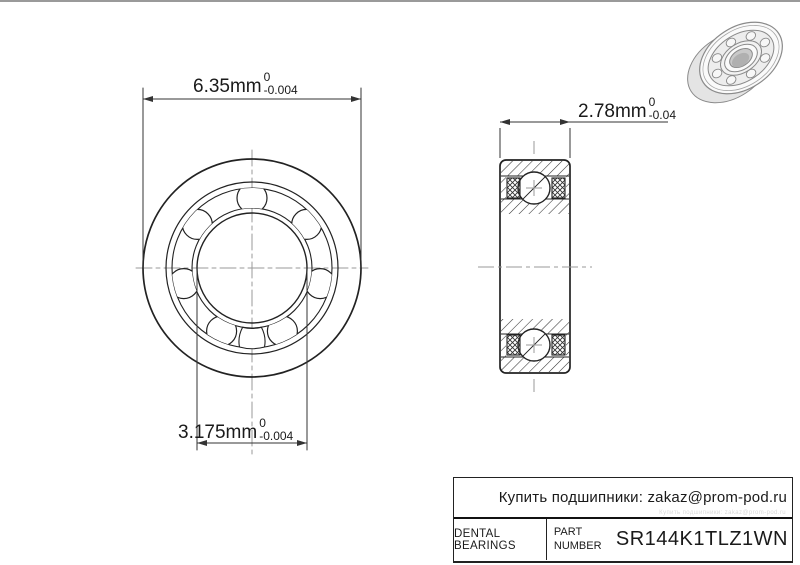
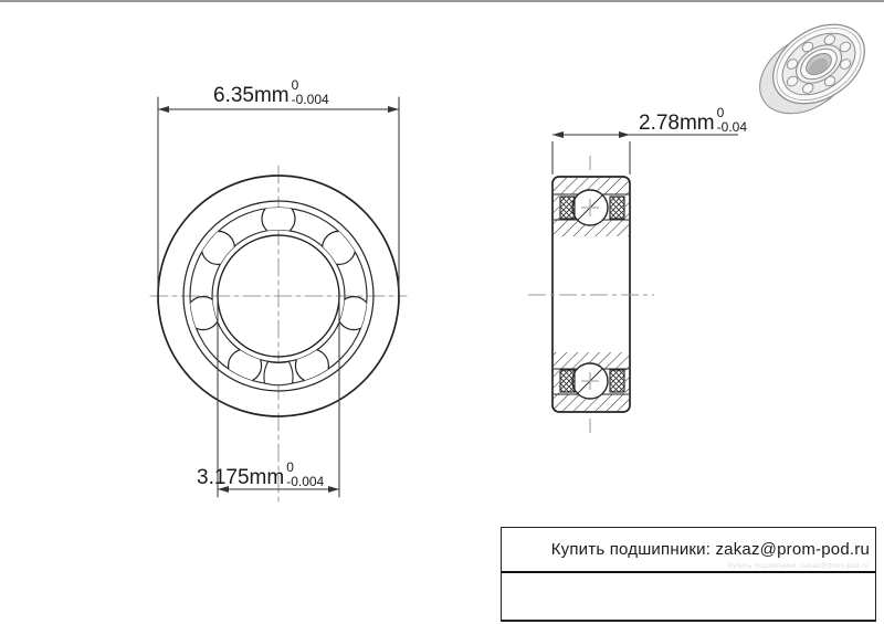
  6.35mm
  0
  -0.004
  2.78mm
  0
  -0.04
  3.175mm
  0
  -0.004
  Купить подшипники: zakaz@prom-pod.ru
- DENTAL BEARINGS
- PART NUMBER
- SR144K1TLZ1WN
